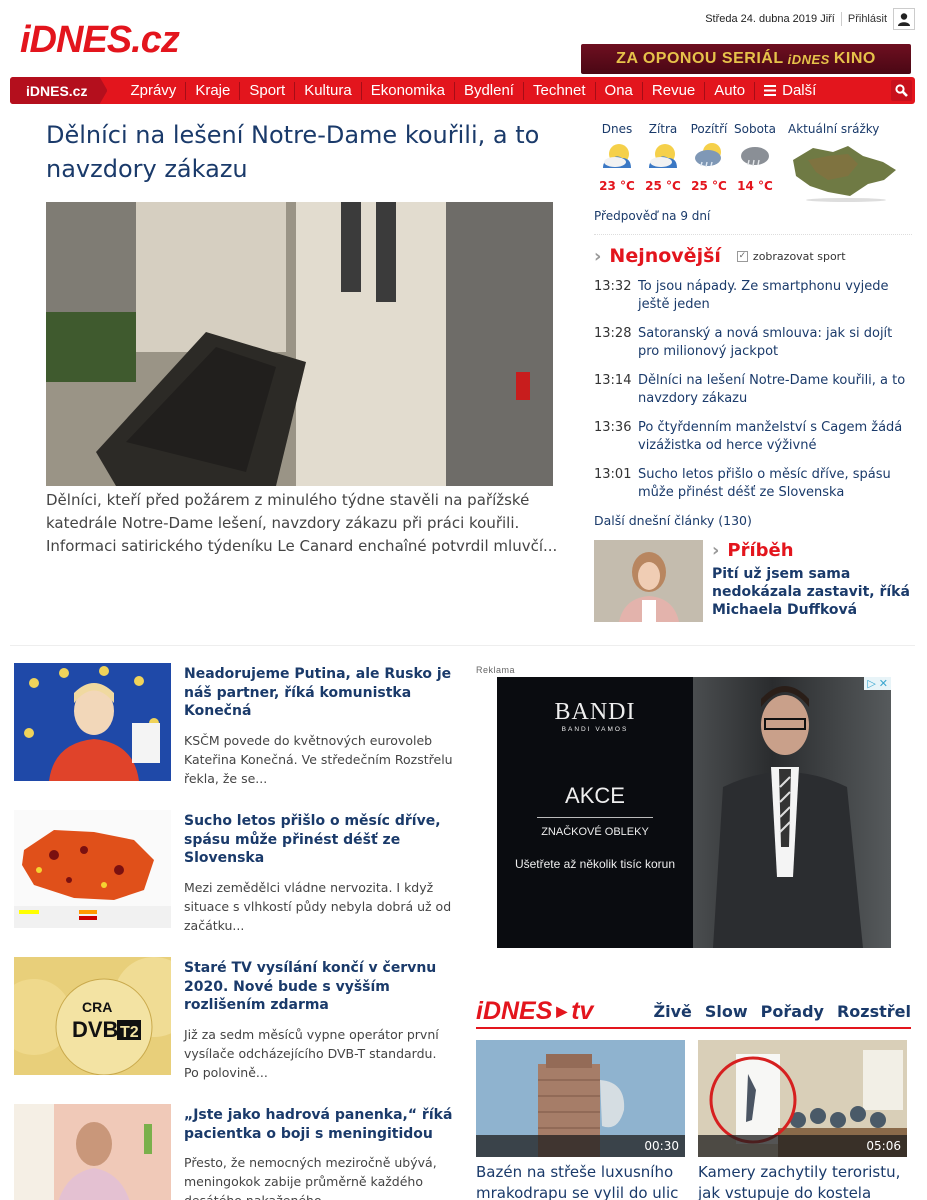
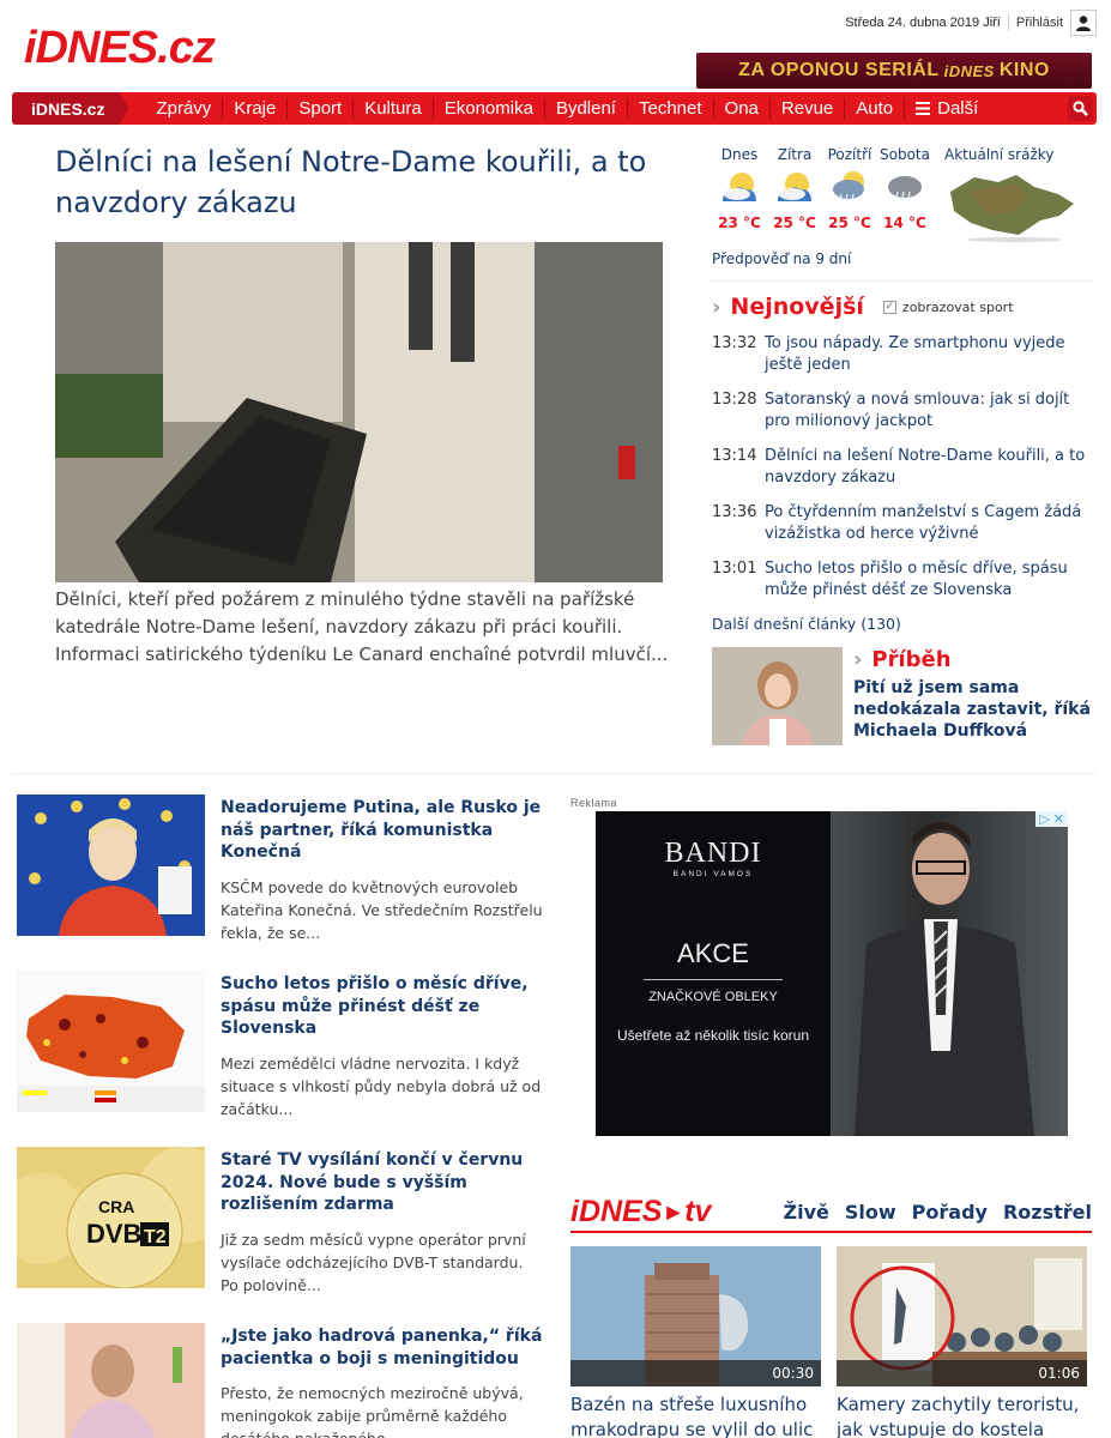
  iDNES.cz
  Středa 24. dubna 2019 Jiří
  Přihlásit
  ZA OPONOU SERIÁL
  iDNES
  KINO
  iDNES.cz
  Zprávy
  Kraje
  Sport
  Kultura
  Ekonomika
  Bydlení
  Technet
  Ona
  Revue
  Auto
  Další
  Dělníci na lešení Notre-Dame kouřili, a to navzdory zákazu
  Dělníci, kteří před požárem z minulého týdne stavěli na pařížské katedrále Notre-Dame lešení, navzdory zákazu při práci kouřili. Informaci satirického týdeníku Le Canard enchaîné potvrdil mluvčí...
  Dnes
  23 °C
  Zítra
  25 °C
  Pozítří
  25 °C
  Sobota
  14 °C
  Aktuální srážky
  Předpověď na 9 dní
  ›
  Nejnovější
  ✓
  zobrazovat sport
  13:32
  To jsou nápady. Ze smartphonu vyjede ještě jeden
  13:28
  Satoranský a nová smlouva: jak si dojít pro milionový jackpot
  13:14
  Dělníci na lešení Notre-Dame kouřili, a to navzdory zákazu
  13:36
  Po čtyřdenním manželství s Cagem žádá vizážistka od herce výživné
  13:01
  Sucho letos přišlo o měsíc dříve, spásu může přinést déšť ze Slovenska
  Další dnešní články (130)
  ›
  Příběh
  Pití už jsem sama nedokázala zastavit, říká Michaela Duffková
  Neadorujeme Putina, ale Rusko je náš partner, říká komunistka Konečná
  KSČM povede do květnových eurovoleb Kateřina Konečná. Ve středečním Rozstřelu řekla, že se...
  Sucho letos přišlo o měsíc dříve, spásu může přinést déšť ze Slovenska
  Mezi zemědělci vládne nervozita. I když situace s vlhkostí půdy nebyla dobrá už od začátku...
  CRA
  DVB
  T2
- Staré TV vysílání končí v červnu 2020. Nové bude s vyšším rozlišením zdarma
+ Staré TV vysílání končí v červnu 2024. Nové bude s vyšším rozlišením zdarma
  Již za sedm měsíců vypne operátor první vysílače odcházejícího DVB-T standardu. Po polovině...
  „Jste jako hadrová panenka,“ říká pacientka o boji s meningitidou
  Přesto, že nemocných meziročně ubývá, meningokok zabije průměrně každého
  Reklama
  BANDI
  AKCE
  ZNAČKOVÉ OBLEKY
  Ušetřete až několik tisíc korun
  ▷
  ✕
  iDNES
  ▶
  tv
  Živě
  Slow
  Pořady
  Rozstřel
  00:30
  Bazén na střeše luxusního mrakodrapu se vylil do ulic
- 05:06
+ 01:06
  Kamery zachytily teroristu, jak vstupuje do kostela
